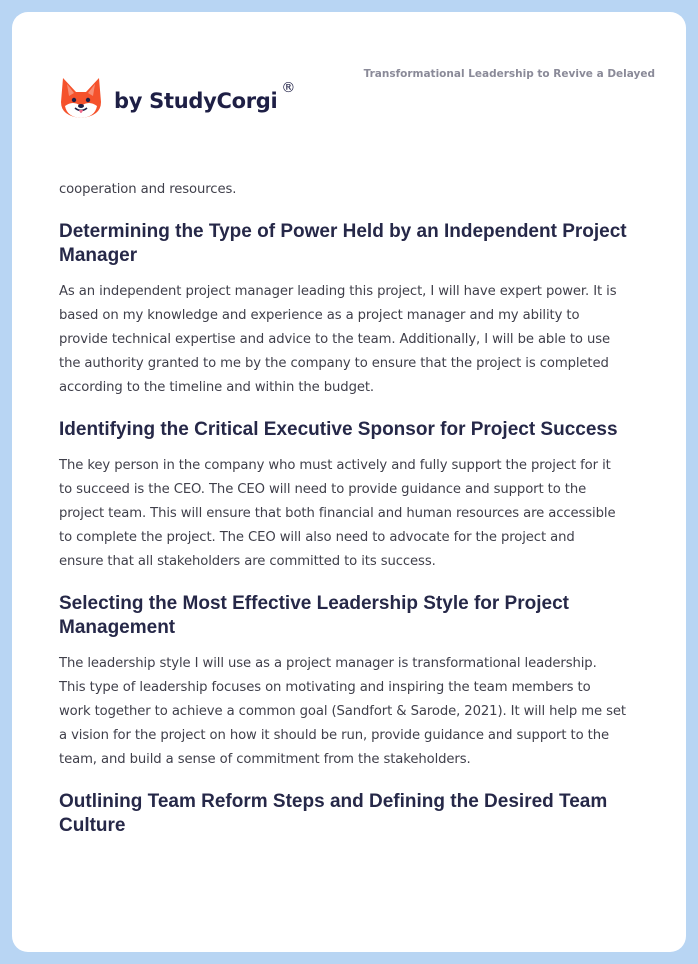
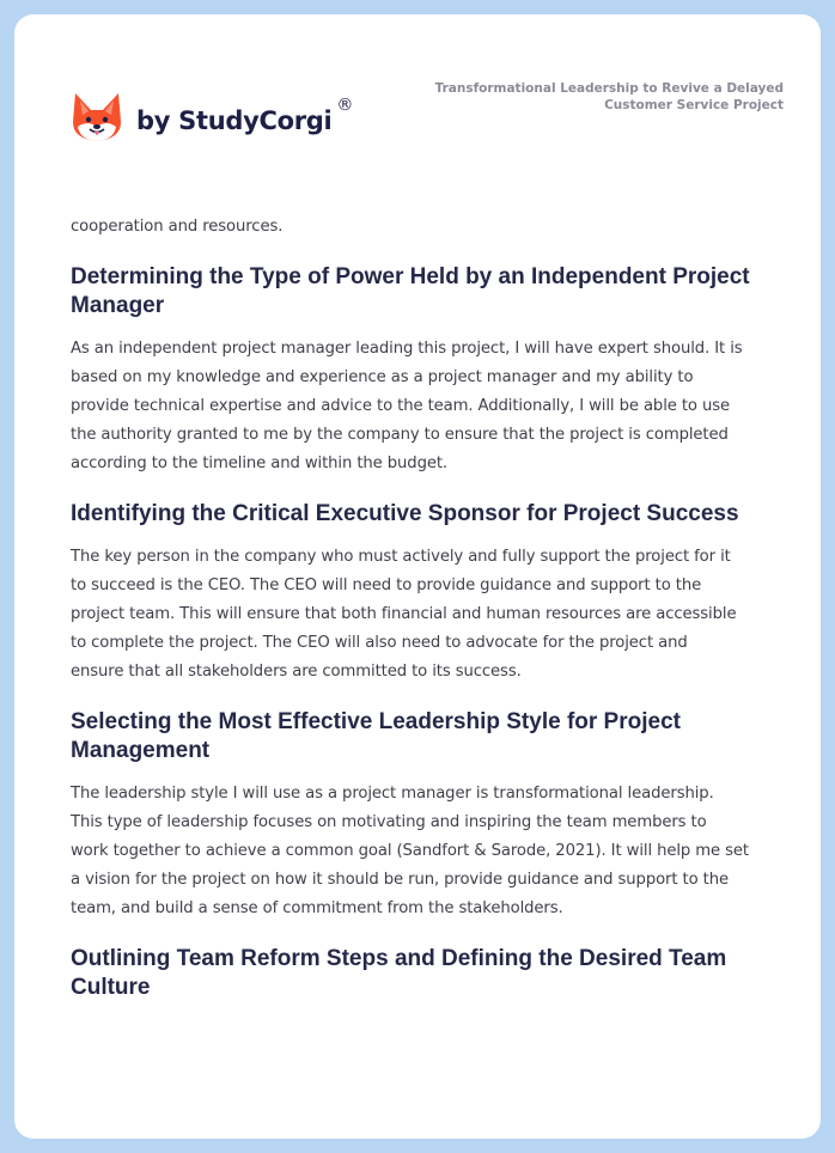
  by StudyCorgi
  ®
  Transformational Leadership to Revive a Delayed
+ Customer Service Project
  cooperation and resources.
  Determining the Type of Power Held by an Independent Project Manager
- As an independent project manager leading this project, I will have expert power. It is
+ As an independent project manager leading this project, I will have expert should. It is
  based on my knowledge and experience as a project manager and my ability to
  provide technical expertise and advice to the team. Additionally, I will be able to use
  the authority granted to me by the company to ensure that the project is completed
  according to the timeline and within the budget.
  Identifying the Critical Executive Sponsor for Project Success
  The key person in the company who must actively and fully support the project for it
  to succeed is the CEO. The CEO will need to provide guidance and support to the
  project team. This will ensure that both financial and human resources are accessible
  to complete the project. The CEO will also need to advocate for the project and
  ensure that all stakeholders are committed to its success.
  Selecting the Most Effective Leadership Style for Project Management
  The leadership style I will use as a project manager is transformational leadership.
  This type of leadership focuses on motivating and inspiring the team members to
  work together to achieve a common goal (Sandfort & Sarode, 2021). It will help me set
  a vision for the project on how it should be run, provide guidance and support to the
  team, and build a sense of commitment from the stakeholders.
  Outlining Team Reform Steps and Defining the Desired Team Culture
